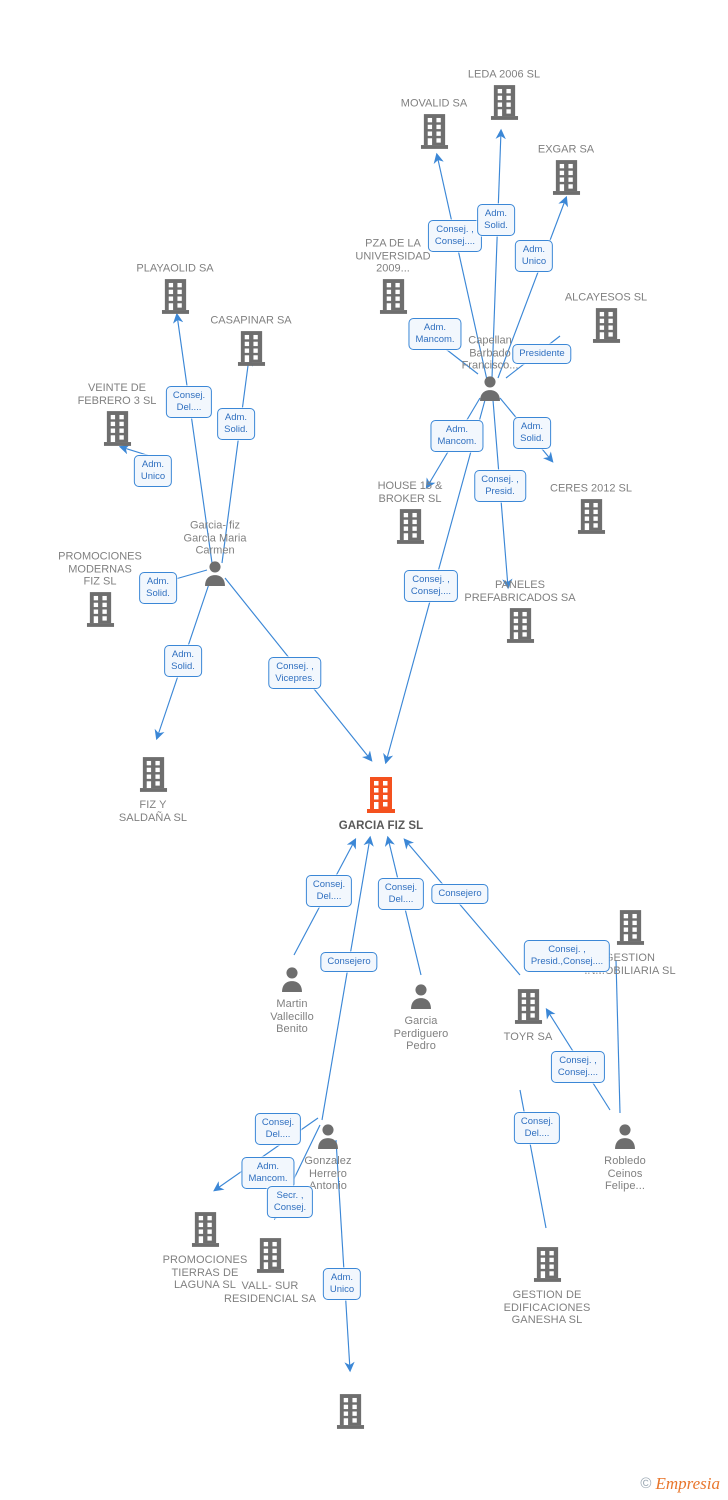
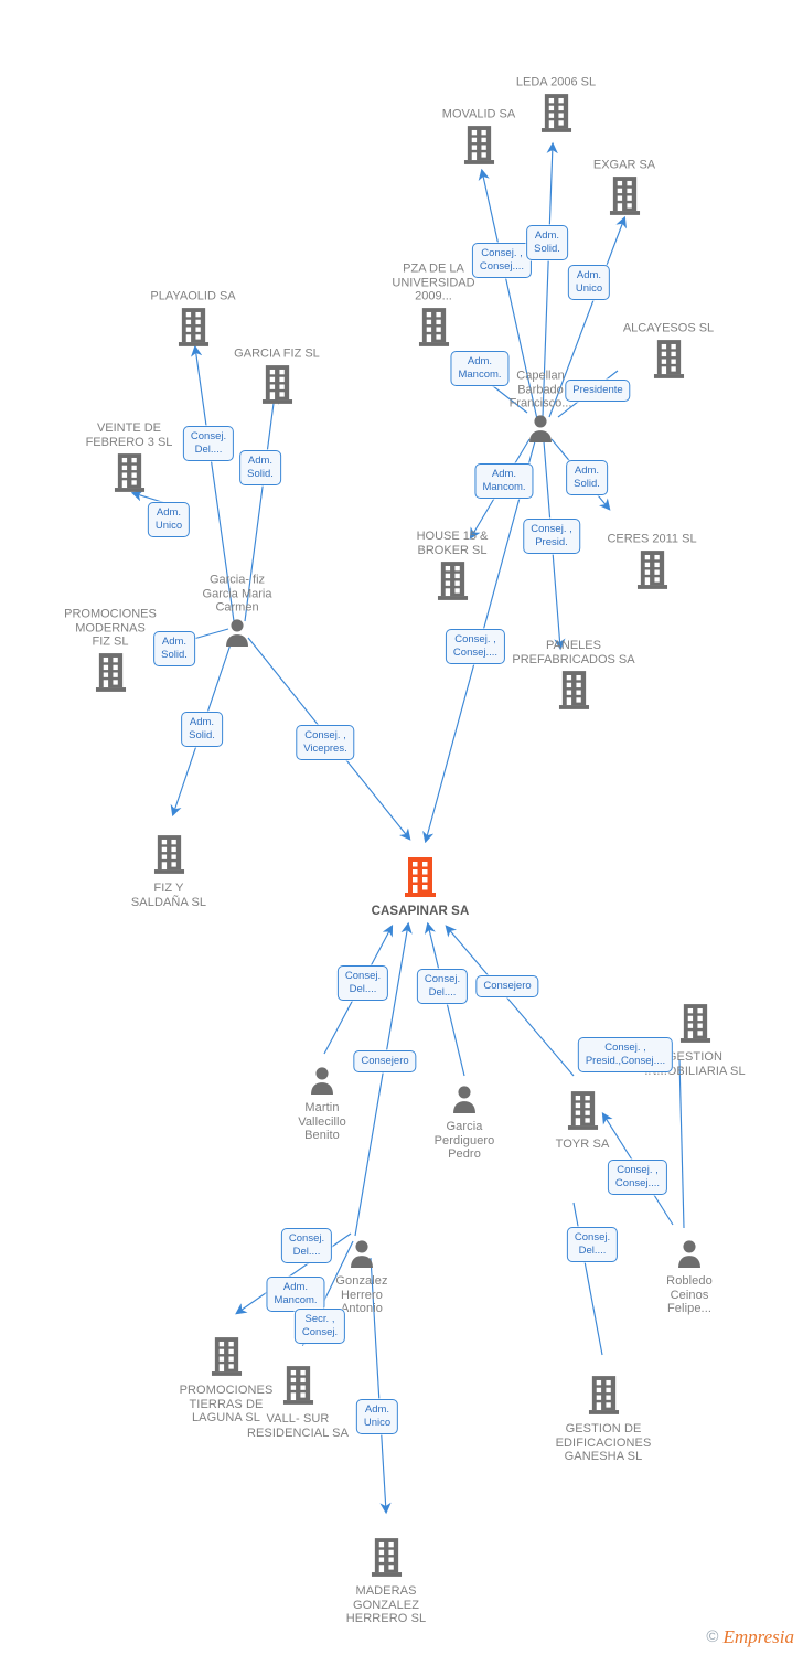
  LEDA 2006 SL
  MOVALID SA
  EXGAR SA
  PZA DE LA
  UNIVERSIDAD
  2009...
  ALCAYESOS SL
  PLAYAOLID SA
- CASAPINAR SA
+ GARCIA FIZ SL
  VEINTE DE
  FEBRERO 3 SL
  Capellan
  Barbado
  Francisco...
  HOUSE 15 &
  BROKER SL
- CERES 2012 SL
+ CERES 2011 SL
  PANELES
  PREFABRICADOS SA
  Garcia- fiz
  Garcia Maria
  Carmen
  PROMOCIONES
  MODERNAS
  FIZ SL
  FIZ Y
  SALDAÑA SL
- GARCIA FIZ SL
+ CASAPINAR SA
  Martin
  Vallecillo
  Benito
  Garcia
  Perdiguero
  Pedro
  TOYR SA
  ESTION
  OBILIARIA SL
  Gonzalez
  Herrero
  Antonio
  Robledo
  Ceinos
  Felipe...
  PROMOCIONES
  TIERRAS DE
  LAGUNA SL
  VALL- SUR
  RESIDENCIAL SA
  GESTION DE
  EDIFICACIONES
  GANESHA SL
+ MADERAS
+ GONZALEZ
+ HERRERO SL
  Consej. ,
  Consej....
  Adm.
  Solid.
  Adm.
  Unico
  Adm.
  Mancom.
  Presidente
  Adm.
  Mancom.
  Adm.
  Solid.
  Consej. ,
  Presid.
  Consej. ,
  Consej....
  Consej.
  Del....
  Adm.
  Solid.
  Adm.
  Unico
  Adm.
  Solid.
  Adm.
  Solid.
  Consej. ,
  Vicepres.
  Consej.
  Del....
  Consejero
  Consej.
  Del....
  Consejero
  Consej. ,
  Presid.,Consej....
  Consej. ,
  Consej....
  Consej.
  Del....
  Adm.
  Mancom.
  Secr. ,
  Consej.
  Adm.
  Unico
  Consej.
  Del....
  ©
  Empresia
